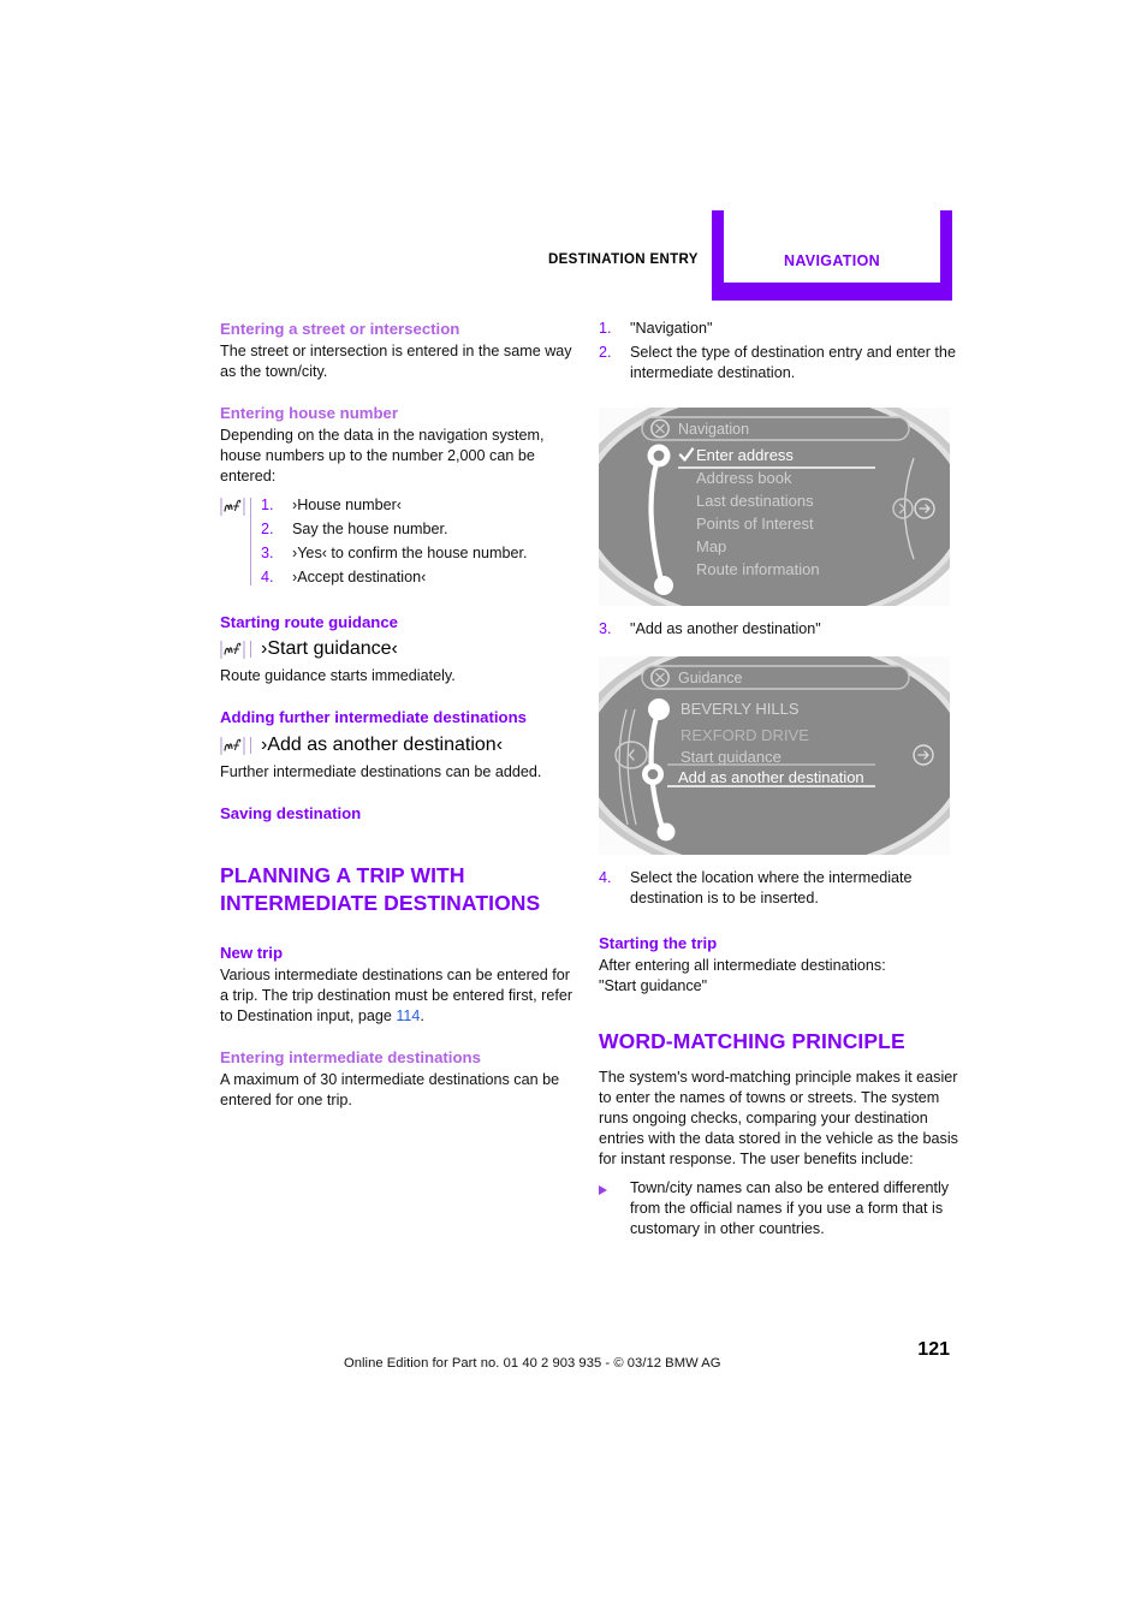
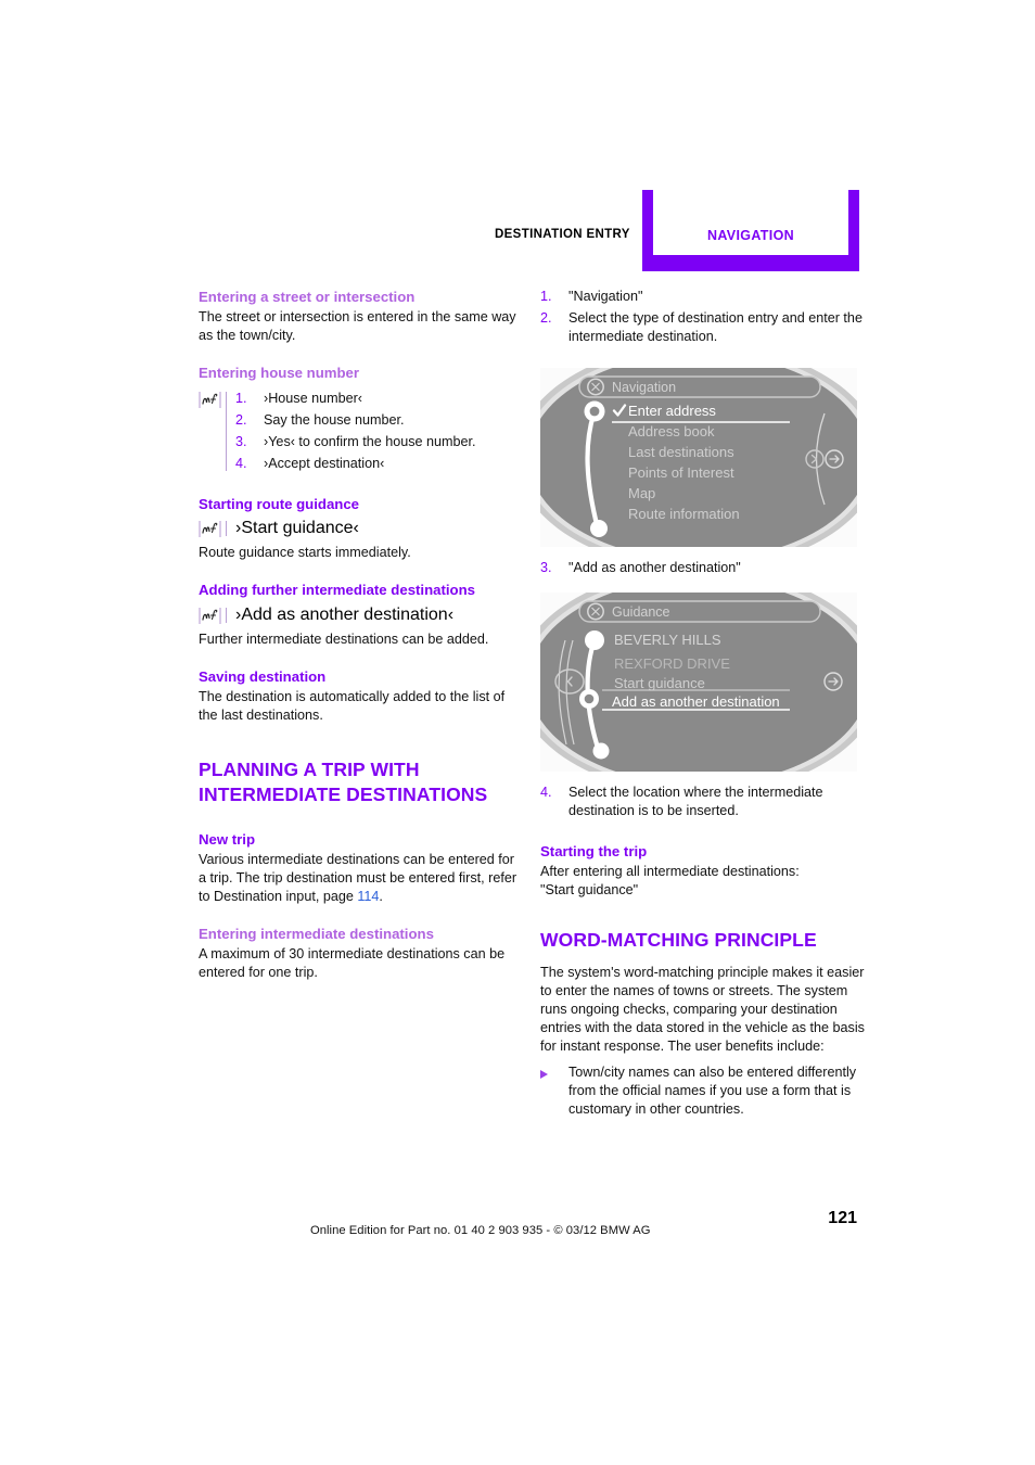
  DESTINATION ENTRY
  NAVIGATION
  Entering a street or intersection
  The street or intersection is entered in the same way as the town/city.
  Entering house number
- Depending on the data in the navigation system, house numbers up to the number 2,000 can be entered:
  1.
  ›House number‹
  2.
  Say the house number.
  3.
  ›Yes‹ to confirm the house number.
  4.
  ›Accept destination‹
  Starting route guidance
  ›Start guidance‹
  Route guidance starts immediately.
  Adding further intermediate destinations
  ›Add as another destination‹
  Further intermediate destinations can be added.
  Saving destination
+ The destination is automatically added to the list of the last destinations.
  PLANNING A TRIP WITH INTERMEDIATE DESTINATIONS
  New trip
  Various intermediate destinations can be entered for a trip. The trip destination must be entered first, refer to Destination input, page 114.
  Entering intermediate destinations
  A maximum of 30 intermediate destinations can be entered for one trip.
  1.
  "Navigation"
  2.
  Select the type of destination entry and enter the intermediate destination.
  Navigation
  Enter address
  Address book
  Last destinations
  Points of Interest
  Map
  Route information
  3.
  "Add as another destination"
  Guidance
  BEVERLY HILLS
  REXFORD DRIVE
  Start guidance
  Add as another destination
  4.
  Select the location where the intermediate destination is to be inserted.
  Starting the trip
  After entering all intermediate destinations:
  "Start guidance"
  WORD-MATCHING PRINCIPLE
  The system's word-matching principle makes it easier to enter the names of towns or streets. The system runs ongoing checks, comparing your destination entries with the data stored in the vehicle as the basis for instant response. The user benefits include:
  Town/city names can also be entered differently from the official names if you use a form that is customary in other countries.
  Online Edition for Part no. 01 40 2 903 935 - © 03/12 BMW AG
  121
